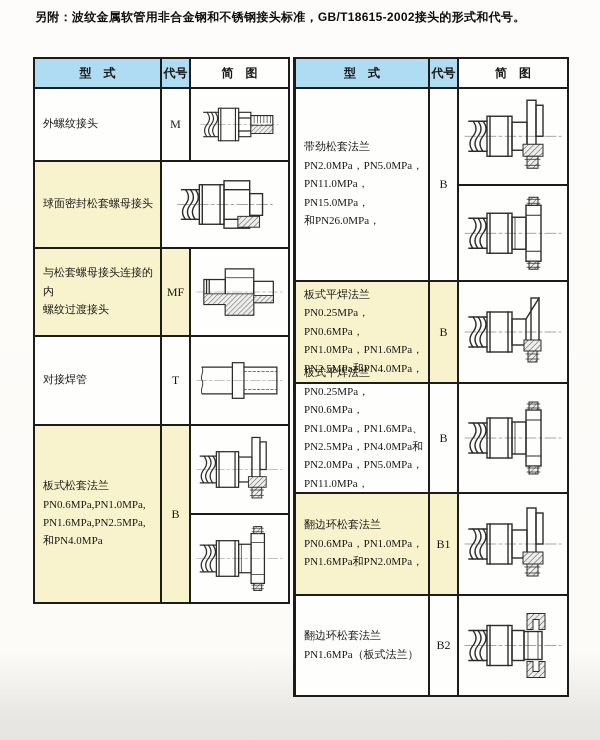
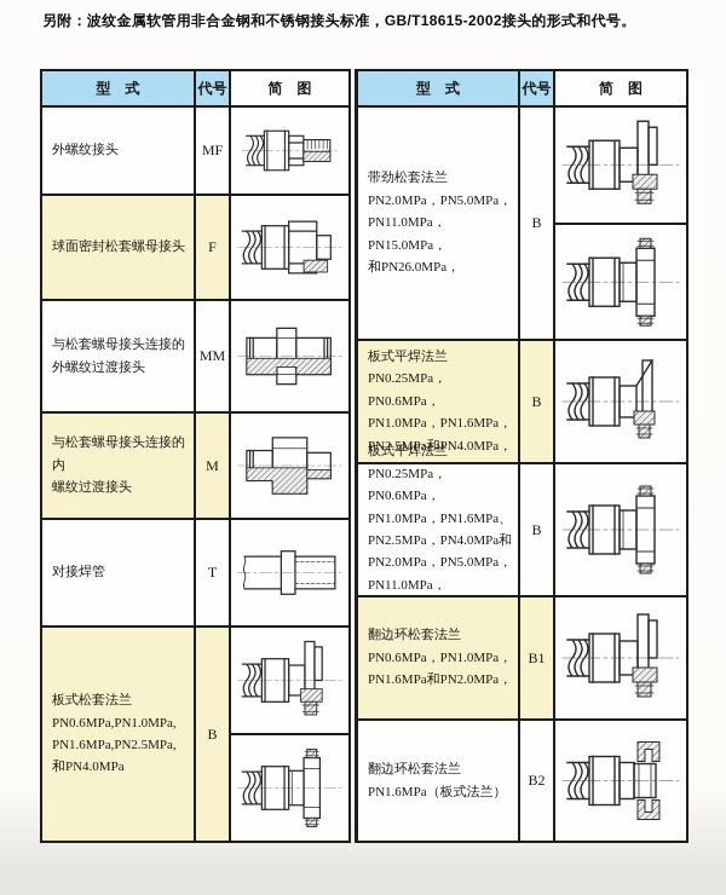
  另附：波纹金属软管用非合金钢和不锈钢接头标准，GB/T18615-2002接头的形式和代号。
  型 式
  代号
  简 图
  外螺纹接头
- M
+ MF
  球面密封松套螺母接头
+ F
+ 与松套螺母接头连接的
+ 外螺纹过渡接头
+ MM
  与松套螺母接头连接的内
  螺纹过渡接头
- MF
+ M
  对接焊管
  T
  板式松套法兰
  PN0.6MPa,PN1.0MPa,
  PN1.6MPa,PN2.5MPa,
  和PN4.0MPa
  B
  型 式
  代号
  简 图
  带劲松套法兰
  PN2.0MPa，PN5.0MPa，
  PN11.0MPa，PN15.0MPa，
  和PN26.0MPa，
  B
  板式平焊法兰
  PN0.25MPa，PN0.6MPa，
  PN1.0MPa，PN1.6MPa，
  PN2.5MPa和PN4.0MPa，
  B
  板式平焊法兰
  PN0.25MPa，PN0.6MPa，
  PN1.0MPa，PN1.6MPa、
  PN2.5MPa，PN4.0MPa和
  PN2.0MPa，PN5.0MPa，
  B
  翻边环松套法兰
  PN0.6MPa，PN1.0MPa，
  PN1.6MPa和PN2.0MPa，
  B1
  翻边环松套法兰
  PN1.6MPa（板式法兰）
  B2
